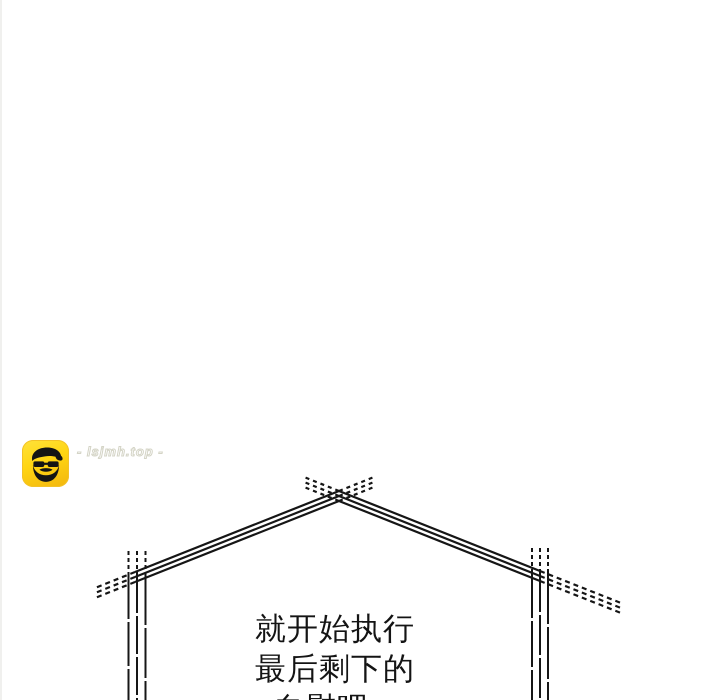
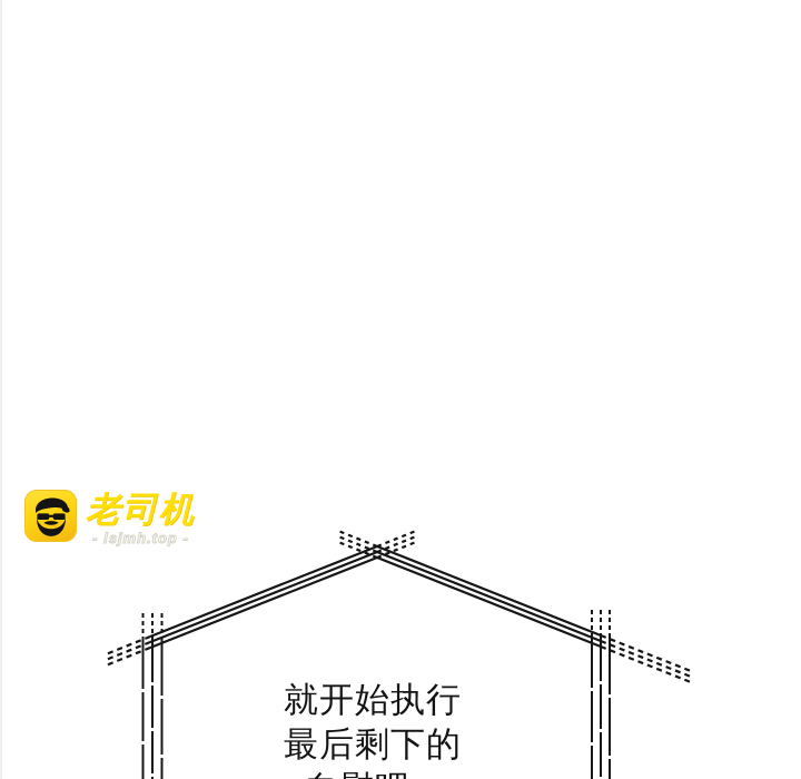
+ 老司机
  - lsjmh.top -
  就开始执行
  最后剩下的
